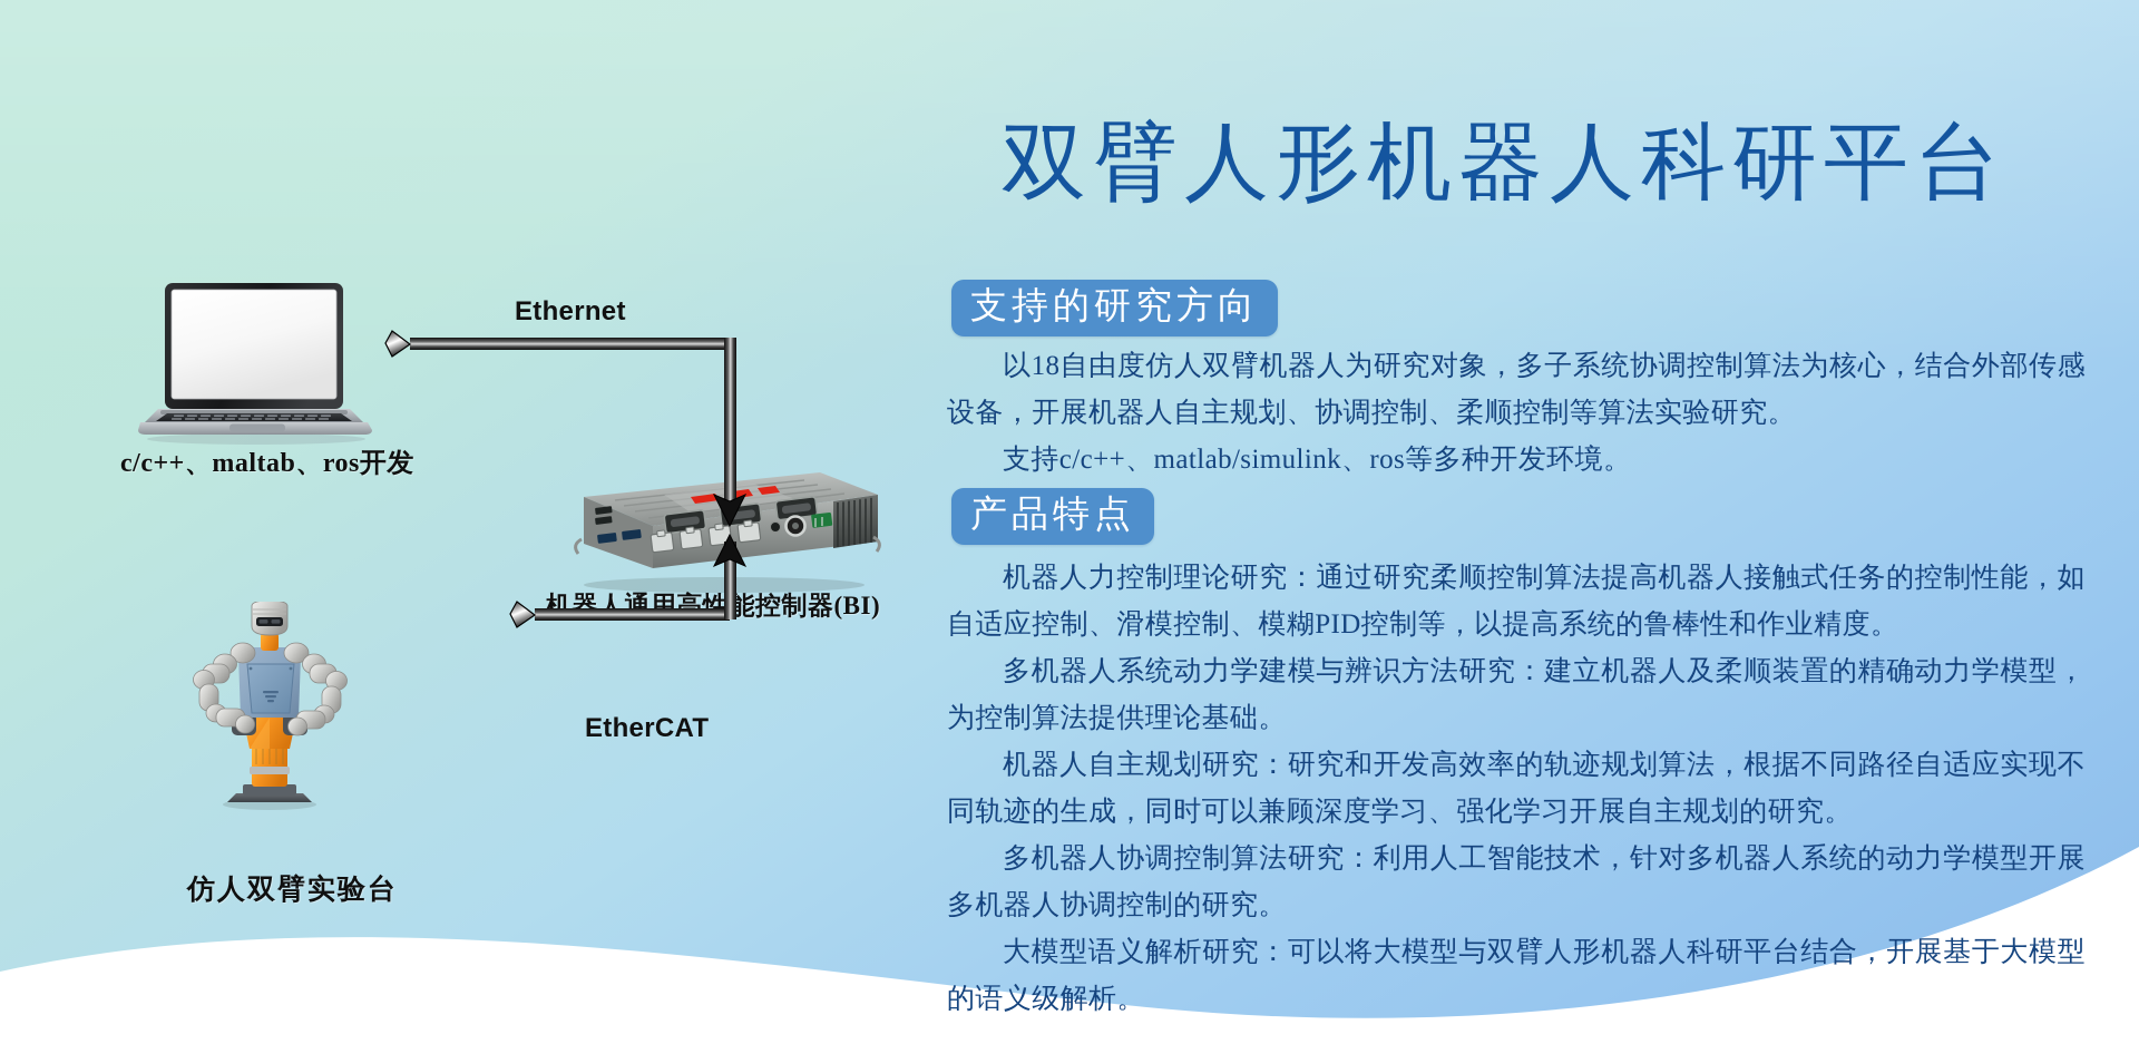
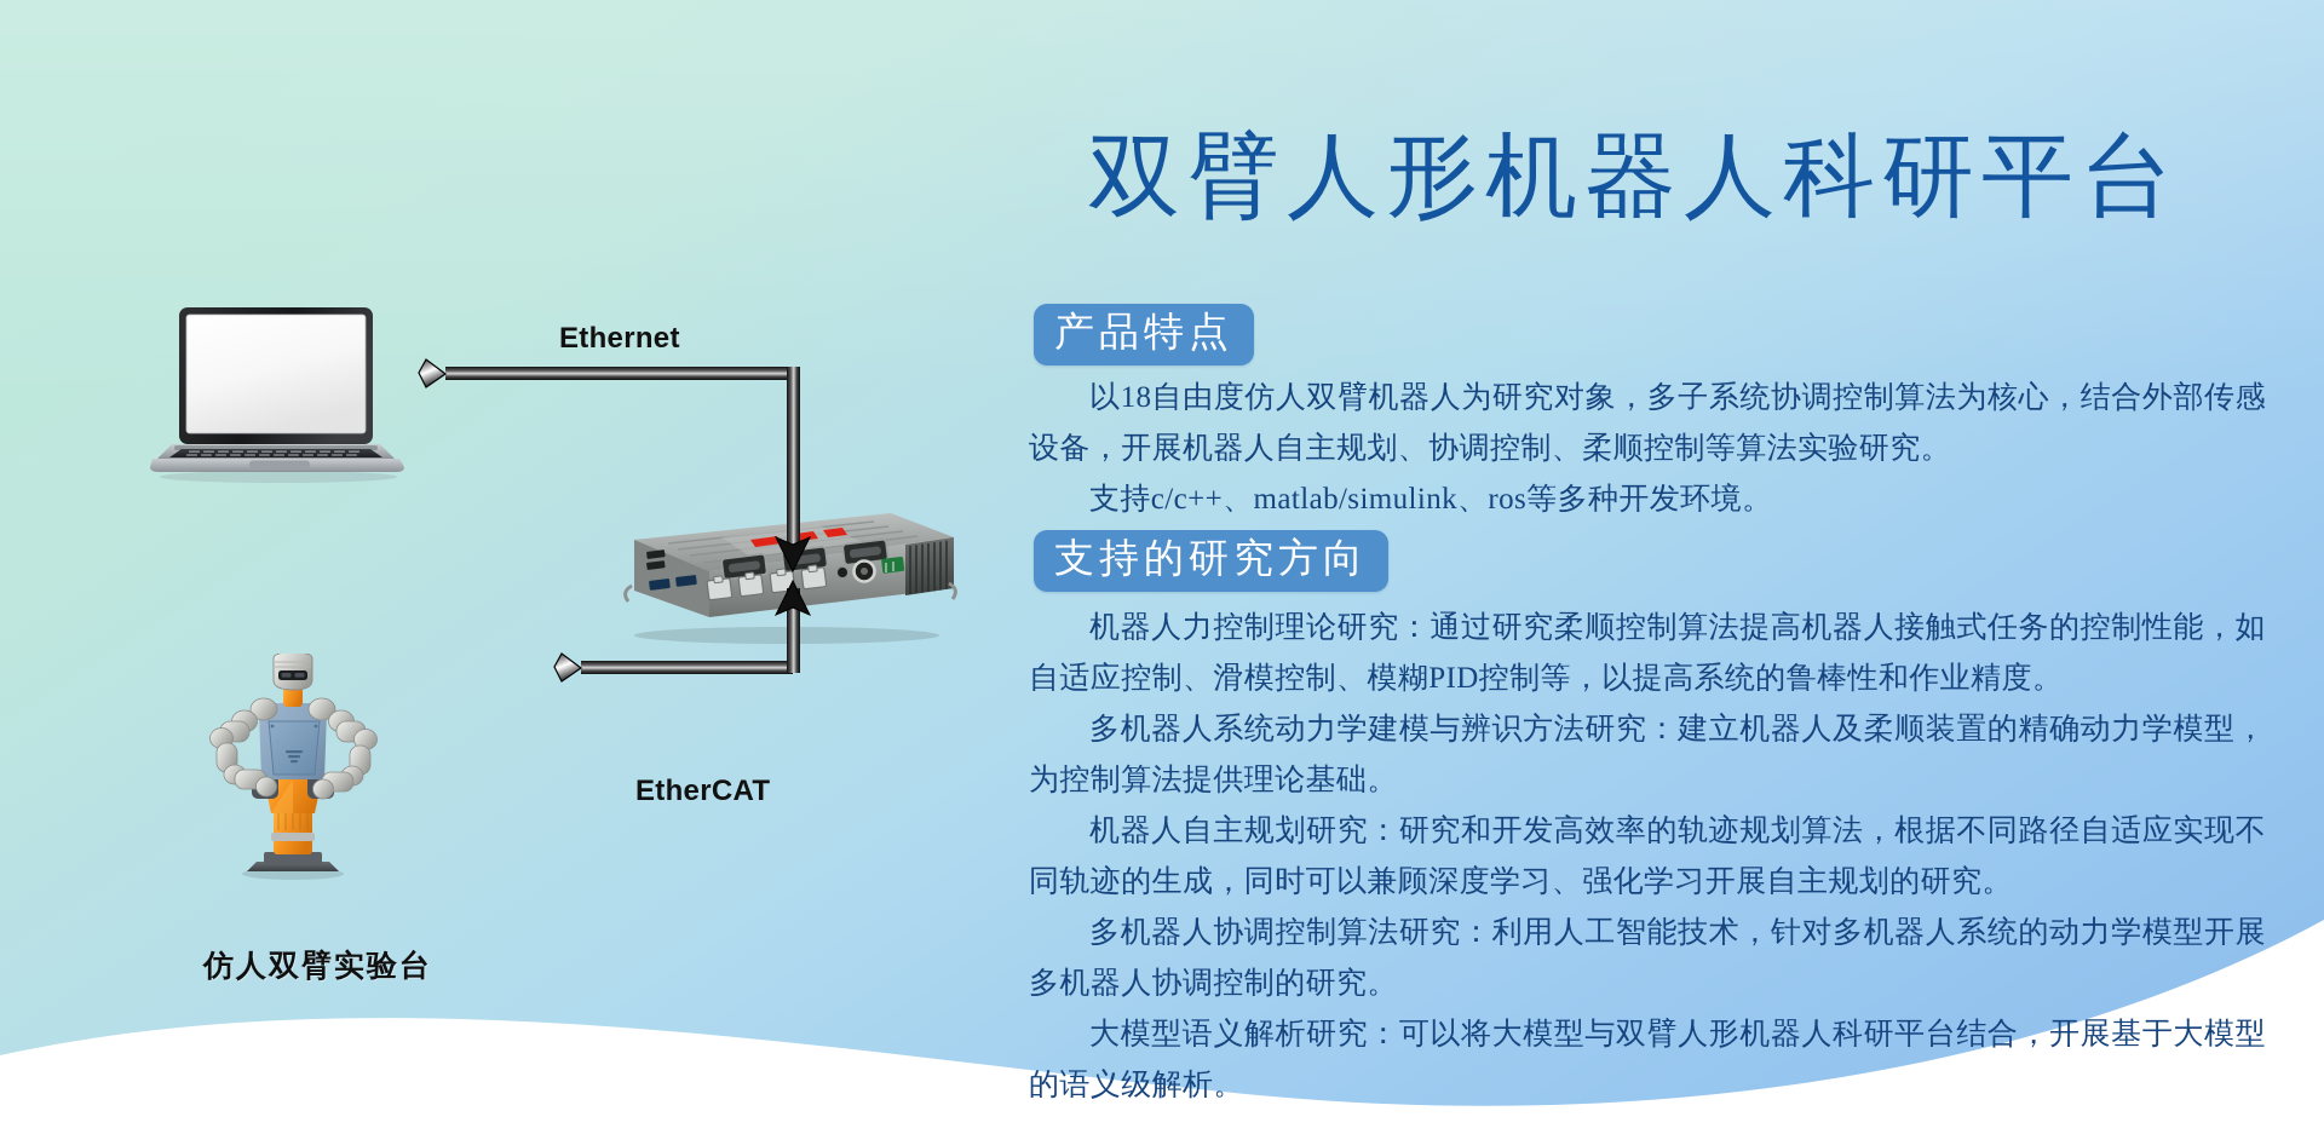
- c/c++、maltab、ros开发
- 机器人通用高性能控制器(BI)
  仿人双臂实验台
  Ethernet
  EtherCAT
  双臂人形机器人科研平台
- 支持的研究方向
+ 产品特点
  以18自由度仿人双臂机器人为研究对象，多子系统协调控制算法为核心，结合外部传感设备，开展机器人自主规划、协调控制、柔顺控制等算法实验研究。
  支持c/c++、matlab/simulink、ros等多种开发环境。
- 产品特点
+ 支持的研究方向
  机器人力控制理论研究：通过研究柔顺控制算法提高机器人接触式任务的控制性能，如自适应控制、滑模控制、模糊PID控制等，以提高系统的鲁棒性和作业精度。
  多机器人系统动力学建模与辨识方法研究：建立机器人及柔顺装置的精确动力学模型，为控制算法提供理论基础。
  机器人自主规划研究：研究和开发高效率的轨迹规划算法，根据不同路径自适应实现不同轨迹的生成，同时可以兼顾深度学习、强化学习开展自主规划的研究。
  多机器人协调控制算法研究：利用人工智能技术，针对多机器人系统的动力学模型开展多机器人协调控制的研究。
  大模型语义解析研究：可以将大模型与双臂人形机器人科研平台结合，开展基于大模型的语义级解析。
